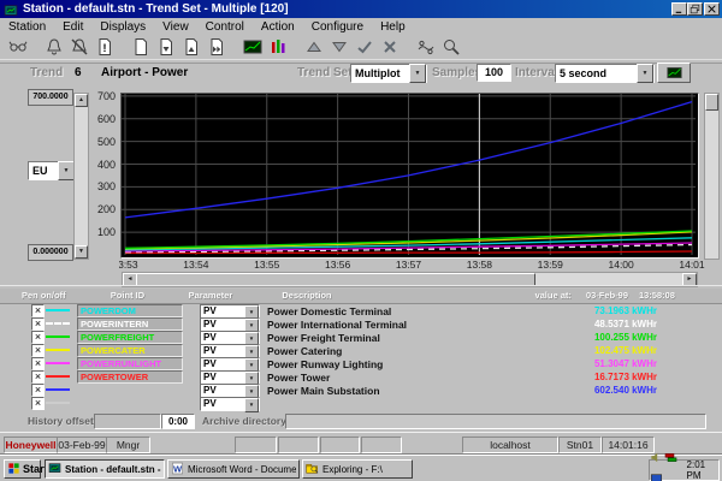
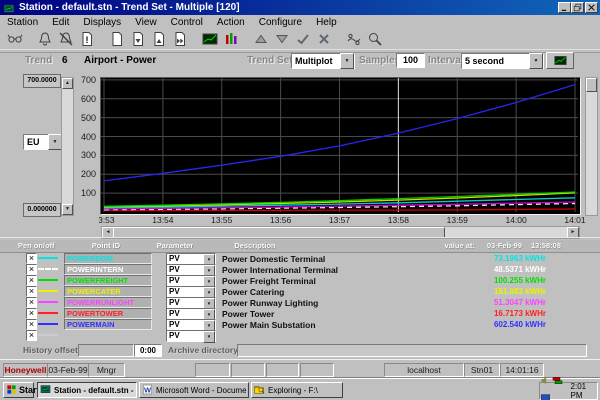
  Station - default.stn - Trend Set - Multiple [120]
  Station
  Edit
  Displays
  View
  Control
  Action
  Configure
  Help
  !
  Trend
  6
  Airport - Power
  Trend Se
  Multiplot
  Sample
  100
  Interva
  5 second
  EU
  100
  200
  300
  400
  500
  600
  700
  3:53
  13:54
  13:55
  13:56
  13:57
  13:58
  13:59
  14:00
  14:01
  Pen on/off
  Point ID
  Parameter
  Description
  value at:
  03-Feb-99
  13:58:08
  ×
  POWERDOM
  PV
  Power Domestic Terminal
  73.1963 kWHr
  ×
  POWERINTERN
  PV
  Power International Terminal
  48.5371 kWHr
  ×
  POWERFREIGHT
  PV
  Power Freight Terminal
  100.255 kWHr
  ×
  POWERCATER
  PV
  Power Catering
- 102.475 kWHr
+ 151.083 kWHr
  ×
  POWERRUNLIGHT
  PV
  Power Runway Lighting
  51.3047 kWHr
  ×
  POWERTOWER
  PV
  Power Tower
  16.7173 kWHr
  ×
+ POWERMAIN
  PV
  Power Main Substation
  602.540 kWHr
  ×
  PV
  History offset
  0:00
  Archive directory
  Honeywell
  03-Feb-99
  Mngr
  localhost
  Stn01
  14:01:16
  Star
  Station - default.stn -
  W
  Microsoft Word - Docume
  Exploring - F:\
  2:01 PM
